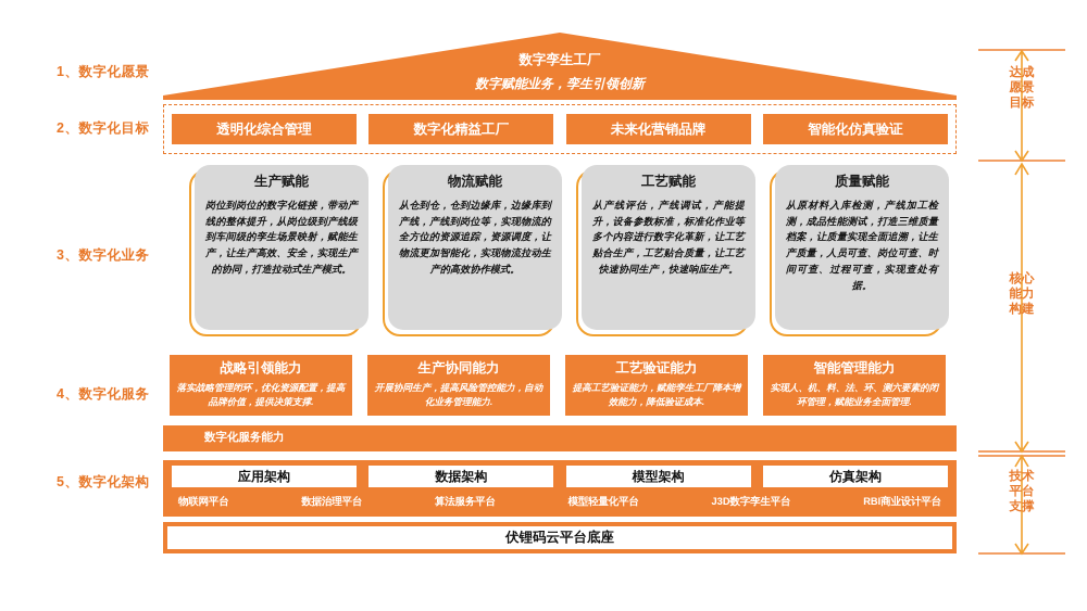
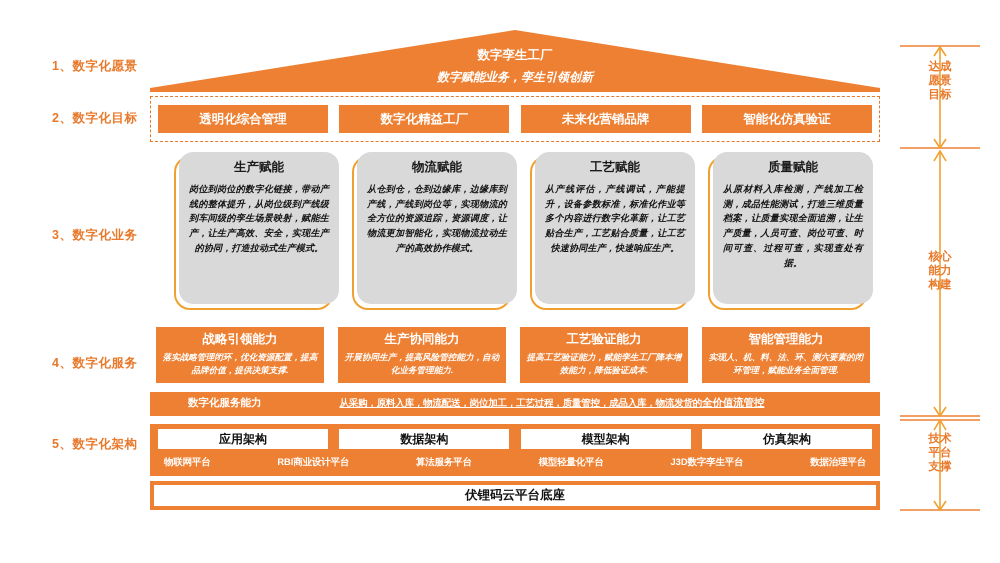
  1、数字化愿景
  2、数字化目标
  3、数字化业务
  4、数字化服务
  5、数字化架构
  数字孪生工厂
  数字赋能业务，孪生引领创新
  透明化综合管理
  数字化精益工厂
  未来化营销品牌
  智能化仿真验证
  生产赋能
  岗位到岗位的数字化链接，带动产线的整体提升，从岗位级到产线级到车间级的孪生场景映射，赋能生产，让生产高效、安全，实现生产的协同，打造拉动式生产模式。
  物流赋能
  从仓到仓，仓到边缘库，边缘库到产线，产线到岗位等，实现物流的全方位的资源追踪，资源调度，让物流更加智能化，实现物流拉动生产的高效协作模式。
  工艺赋能
  从产线评估，产线调试，产能提升，设备参数标准，标准化作业等多个内容进行数字化革新，让工艺贴合生产，工艺贴合质量，让工艺快速协同生产，快速响应生产。
  质量赋能
  从原材料入库检测，产线加工检测，成品性能测试，打造三维质量档案，让质量实现全面追溯，让生产质量，人员可查、岗位可查、时间可查、过程可查，实现查处有据。
  战略引领能力
  落实战略管理闭环，优化资源配置，提高品牌价值，提供决策支撑.
  生产协同能力
  开展协同生产，提高风险管控能力，自动化业务管理能力.
  工艺验证能力
  提高工艺验证能力，赋能孪生工厂降本增效能力，降低验证成本.
  智能管理能力
  实现人、机、料、法、环、测六要素的闭环管理，赋能业务全面管理.
  数字化服务能力
+ 从采购，原料入库，物流配送，岗位加工，工艺过程，质量管控，成品入库，物流发货的全价值流管控
  应用架构
  数据架构
  模型架构
  仿真架构
  物联网平台
- 数据治理平台
+ RBI商业设计平台
  算法服务平台
  模型轻量化平台
  J3D数字孪生平台
- RBI商业设计平台
+ 数据治理平台
  伏锂码云平台底座
  达成
  愿景
  目标
  核心
  能力
  构建
  技术
  平台
  支撑
